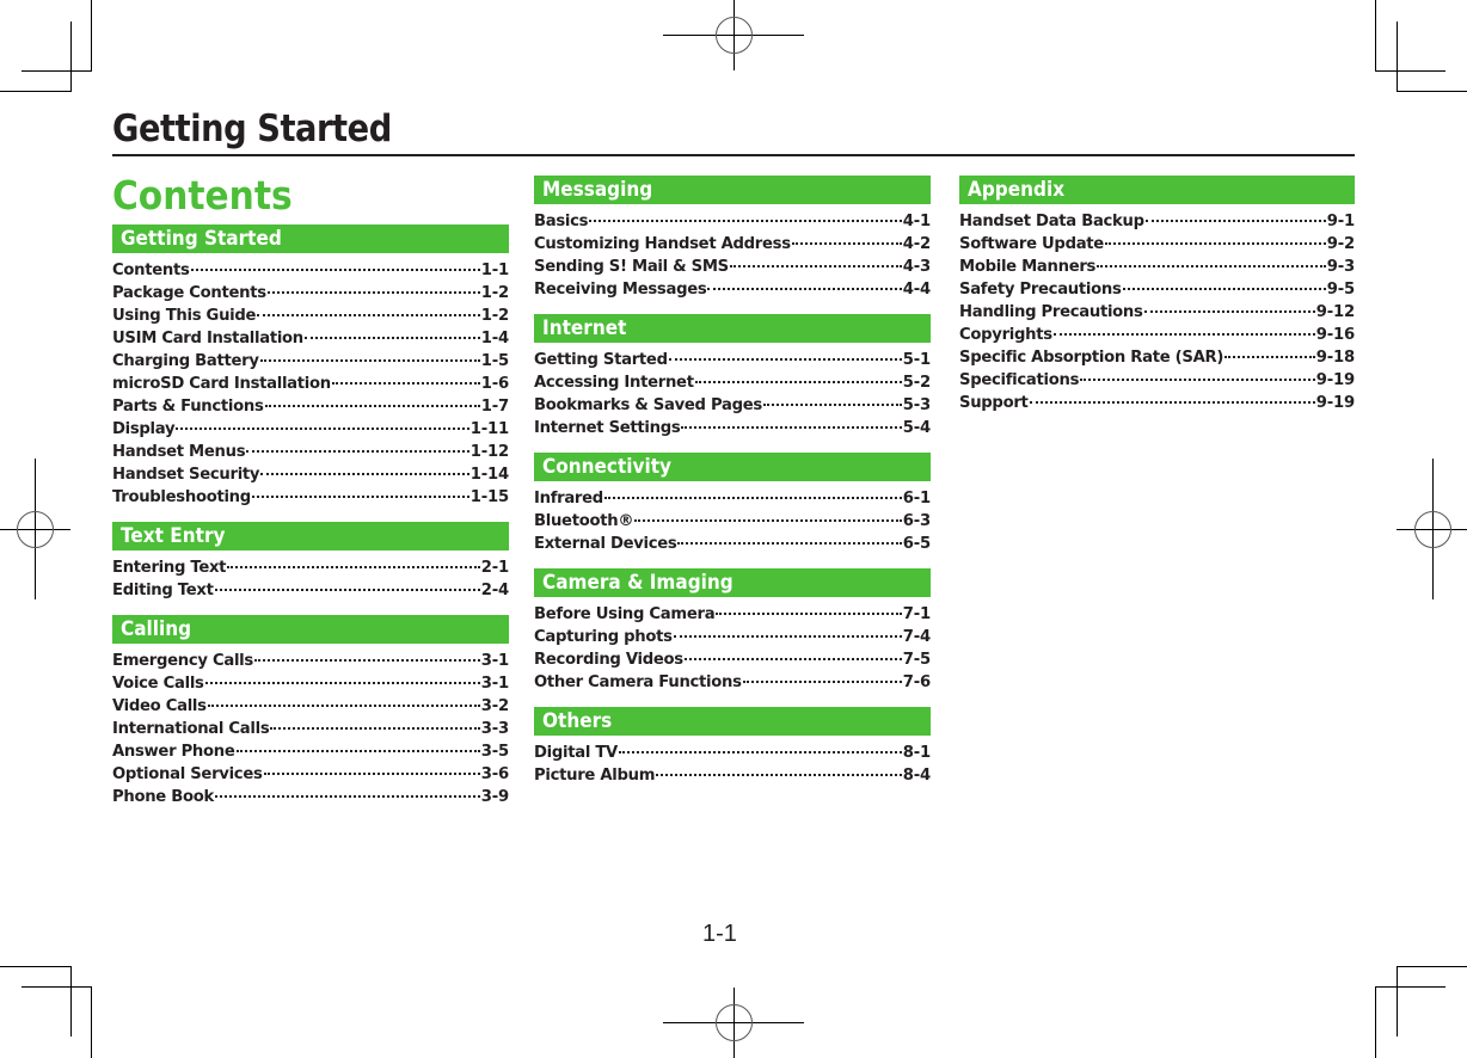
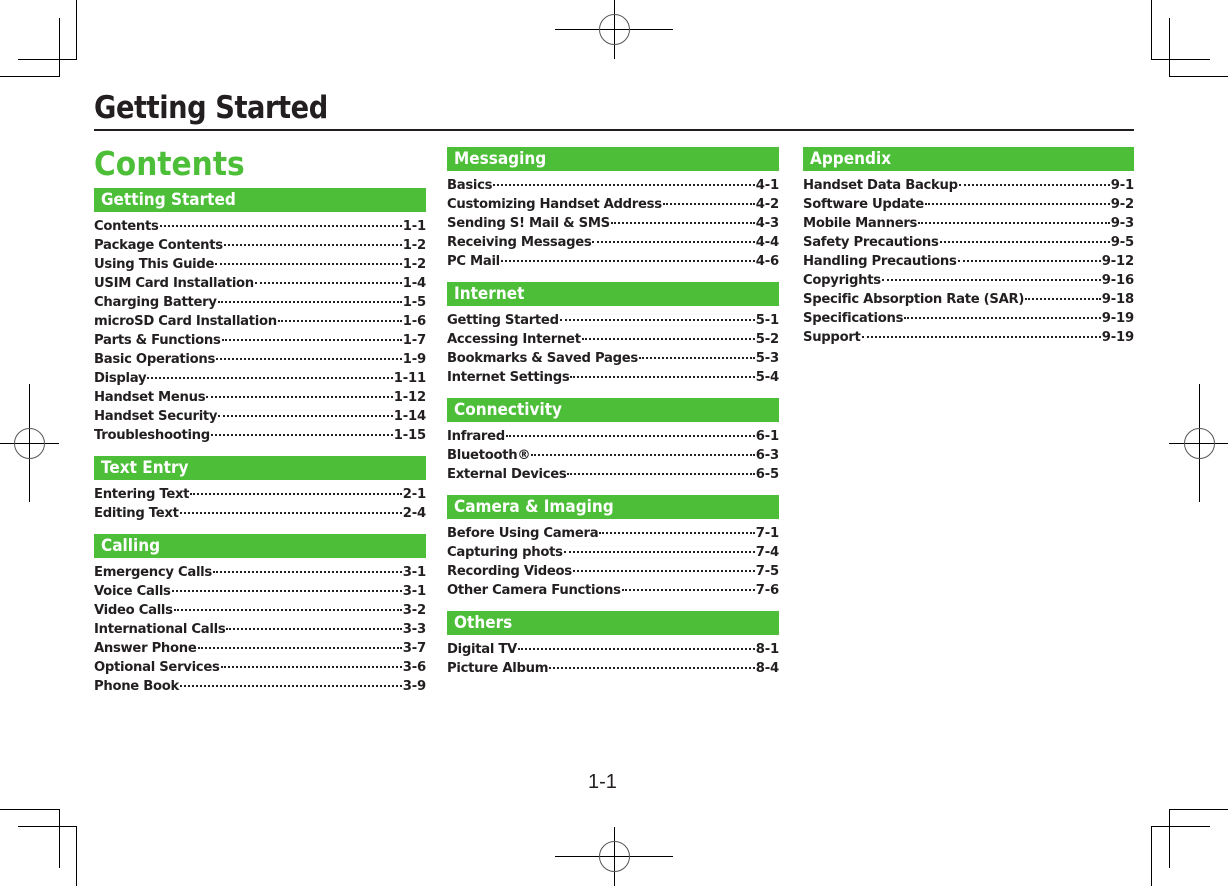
  Getting Started
  Contents
  Getting Started
  Contents
  1-1
  Package Contents
  1-2
  Using This Guide
  1-2
  USIM Card Installation
  1-4
  Charging Battery
  1-5
  microSD Card Installation
  1-6
  Parts & Functions
  1-7
+ Basic Operations
+ 1-9
  Display
  1-11
  Handset Menus
  1-12
  Handset Security
  1-14
  Troubleshooting
  1-15
  Text Entry
  Entering Text
  2-1
  Editing Text
  2-4
  Calling
  Emergency Calls
  3-1
  Voice Calls
  3-1
  Video Calls
  3-2
  International Calls
  3-3
  Answer Phone
- 3-5
+ 3-7
  Optional Services
  3-6
  Phone Book
  3-9
  Messaging
  Basics
  4-1
  Customizing Handset Address
  4-2
  Sending S! Mail & SMS
  4-3
  Receiving Messages
  4-4
+ PC Mail
+ 4-6
  Internet
  Getting Started
  5-1
  Accessing Internet
  5-2
  Bookmarks & Saved Pages
  5-3
  Internet Settings
  5-4
  Connectivity
  Infrared
  6-1
  Bluetooth®
  6-3
  External Devices
  6-5
  Camera & Imaging
  Before Using Camera
  7-1
  Capturing phots
  7-4
  Recording Videos
  7-5
  Other Camera Functions
  7-6
  Others
  Digital TV
  8-1
  Picture Album
  8-4
  Appendix
  Handset Data Backup
  9-1
  Software Update
  9-2
  Mobile Manners
  9-3
  Safety Precautions
  9-5
  Handling Precautions
  9-12
  Copyrights
  9-16
  Specific Absorption Rate (SAR)
  9-18
  Specifications
  9-19
  Support
  9-19
  1-1
